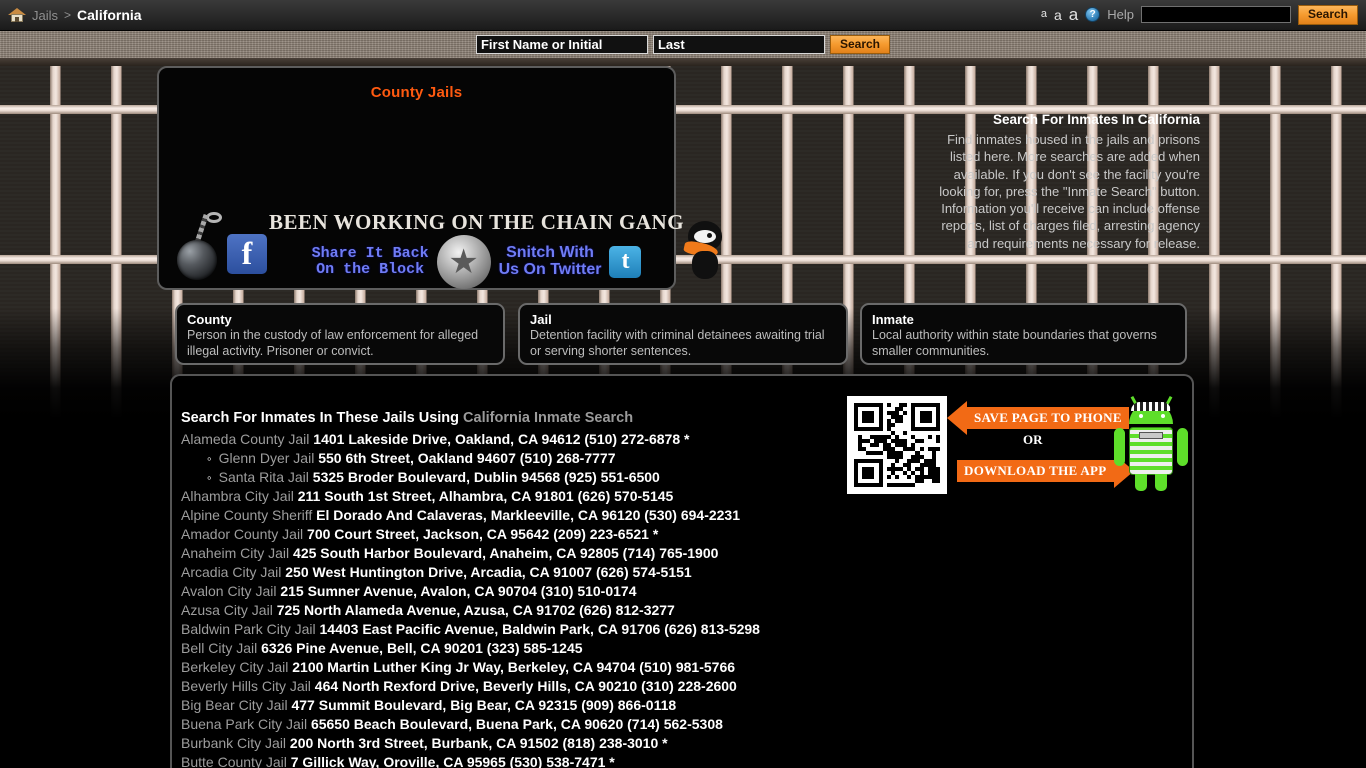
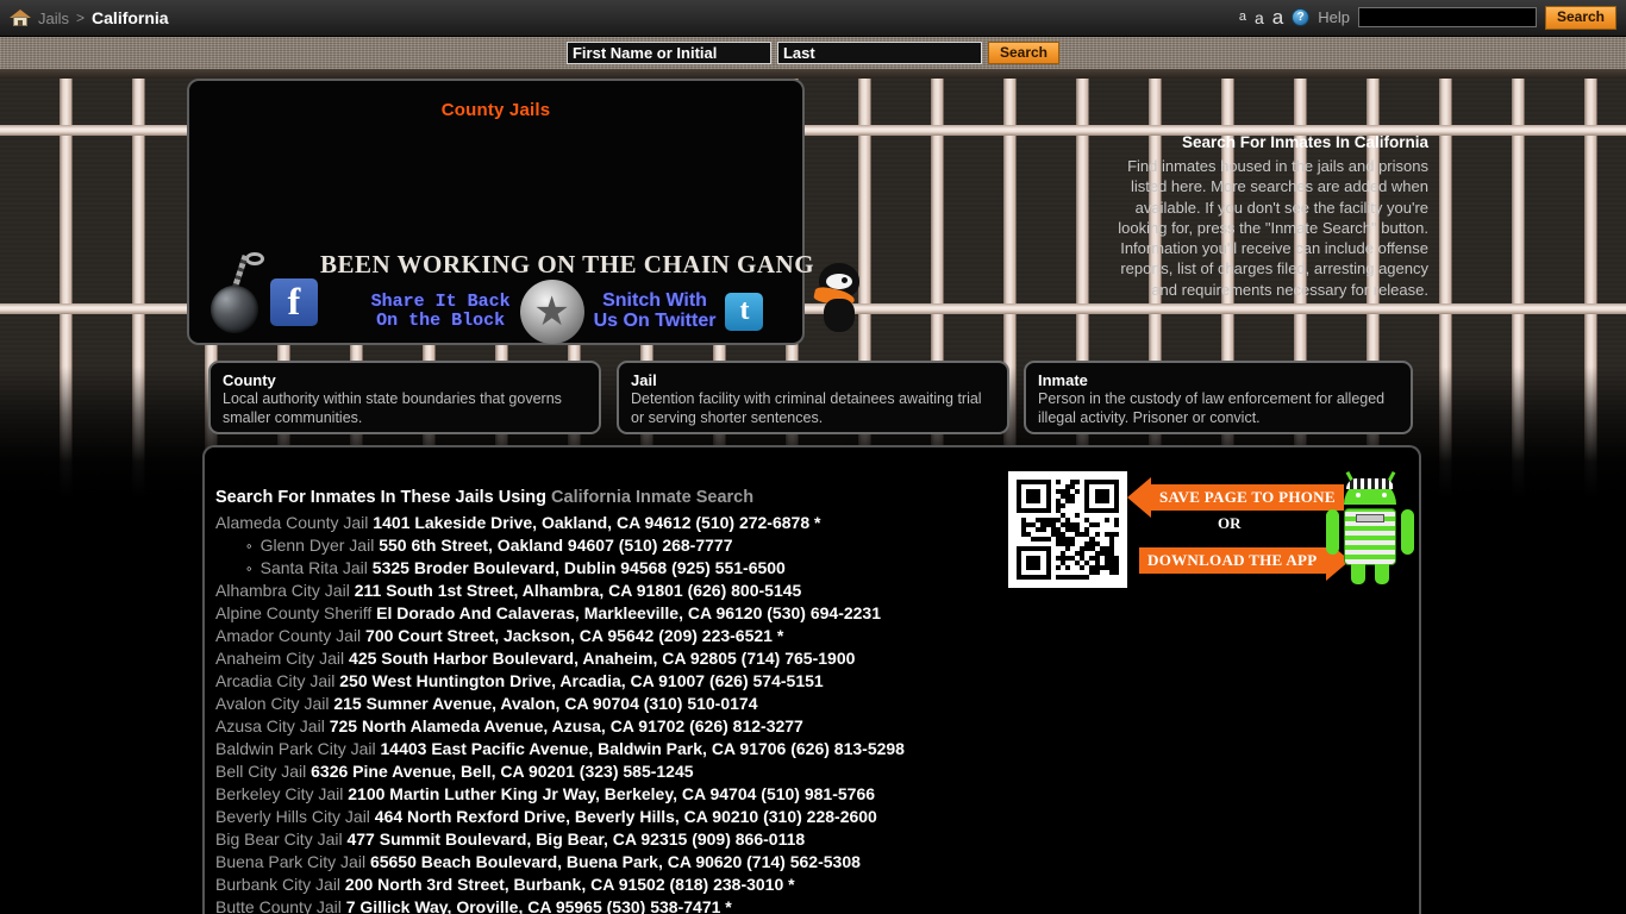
  Jails
  >
  California
  a
  a
  a
  ?
  Help
  Search
  First Name or Initial
  Last
  Search
  County Jails
  f
  BEEN WORKING ON THE CHAIN GANG
  Share It Back
  On the Block
  ★
  Snitch With
  Us On Twitter
  t
  Search For Inmates In California
  Find inmates housed in the jails and prisons listed here. More searches are added when available. If you don't see the facility you're looking for, press the "Inmate Search" button. Information you'll receive can include offense reports, list of charges filed, arresting agency and requirements necessary for release.
  County
- Person in the custody of law enforcement for alleged illegal activity. Prisoner or convict.
+ Local authority within state boundaries that governs smaller communities.
  Jail
  Detention facility with criminal detainees awaiting trial or serving shorter sentences.
  Inmate
- Local authority within state boundaries that governs smaller communities.
+ Person in the custody of law enforcement for alleged illegal activity. Prisoner or convict.
  Search For Inmates In These Jails Using California Inmate Search
  Alameda County Jail 1401 Lakeside Drive, Oakland, CA 94612 (510) 272-6878 *
  Glenn Dyer Jail 550 6th Street, Oakland 94607 (510) 268-7777
  Santa Rita Jail 5325 Broder Boulevard, Dublin 94568 (925) 551-6500
- Alhambra City Jail 211 South 1st Street, Alhambra, CA 91801 (626) 570-5145
+ Alhambra City Jail 211 South 1st Street, Alhambra, CA 91801 (626) 800-5145
  Alpine County Sheriff El Dorado And Calaveras, Markleeville, CA 96120 (530) 694-2231
  Amador County Jail 700 Court Street, Jackson, CA 95642 (209) 223-6521 *
  Anaheim City Jail 425 South Harbor Boulevard, Anaheim, CA 92805 (714) 765-1900
  Arcadia City Jail 250 West Huntington Drive, Arcadia, CA 91007 (626) 574-5151
  Avalon City Jail 215 Sumner Avenue, Avalon, CA 90704 (310) 510-0174
  Azusa City Jail 725 North Alameda Avenue, Azusa, CA 91702 (626) 812-3277
  Baldwin Park City Jail 14403 East Pacific Avenue, Baldwin Park, CA 91706 (626) 813-5298
  Bell City Jail 6326 Pine Avenue, Bell, CA 90201 (323) 585-1245
  Berkeley City Jail 2100 Martin Luther King Jr Way, Berkeley, CA 94704 (510) 981-5766
  Beverly Hills City Jail 464 North Rexford Drive, Beverly Hills, CA 90210 (310) 228-2600
  Big Bear City Jail 477 Summit Boulevard, Big Bear, CA 92315 (909) 866-0118
  Buena Park City Jail 65650 Beach Boulevard, Buena Park, CA 90620 (714) 562-5308
  Burbank City Jail 200 North 3rd Street, Burbank, CA 91502 (818) 238-3010 *
  Butte County Jail 7 Gillick Way, Oroville, CA 95965 (530) 538-7471 *
  SAVE PAGE TO PHONE
  OR
  DOWNLOAD THE APP
